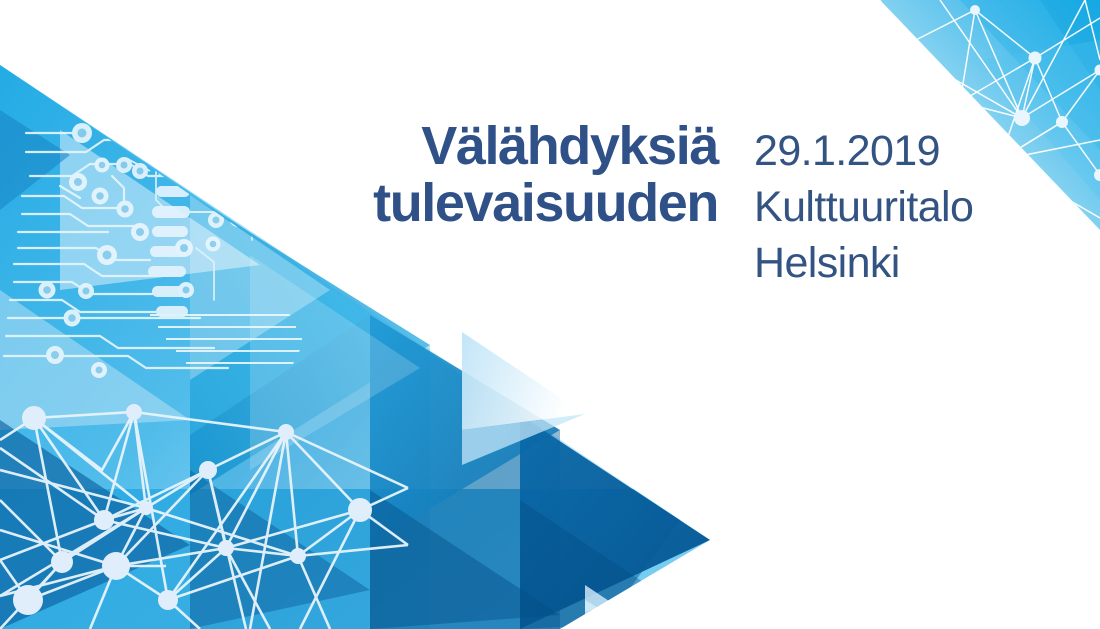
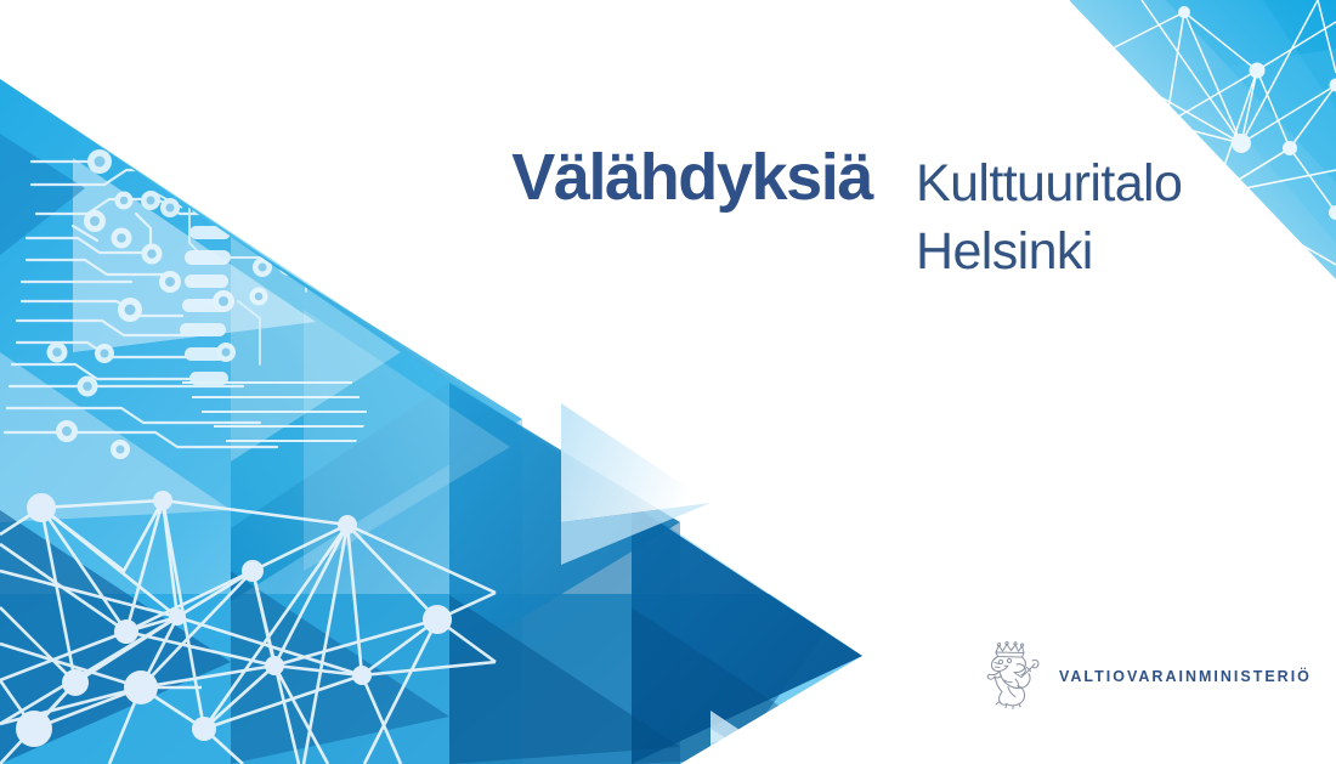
  Välähdyksiä
- tulevaisuuden
- 29.1.2019
  Kulttuuritalo
  Helsinki
+ VALTIOVARAINMINISTERIÖ
